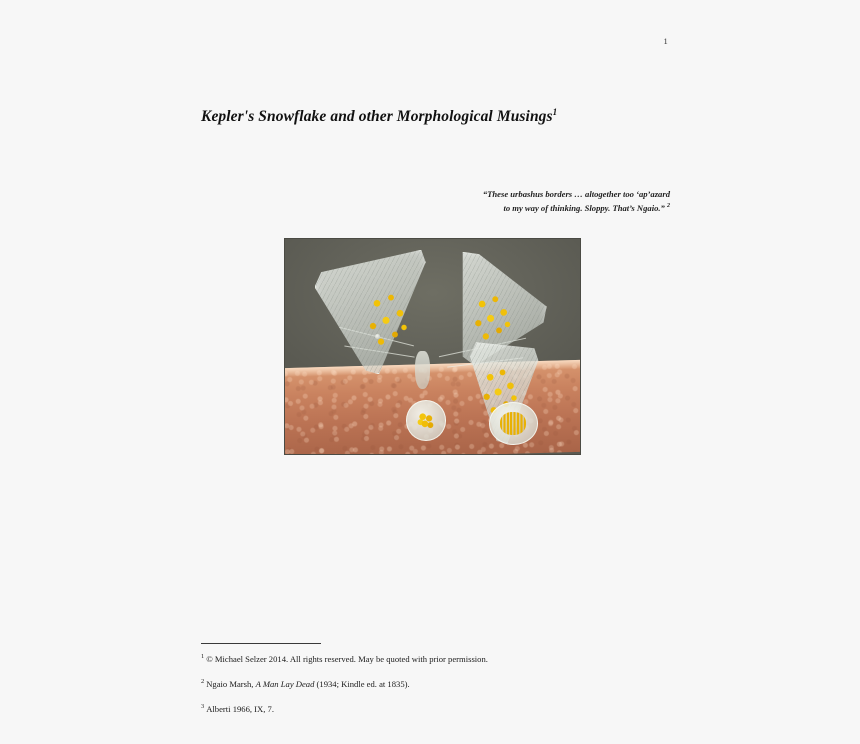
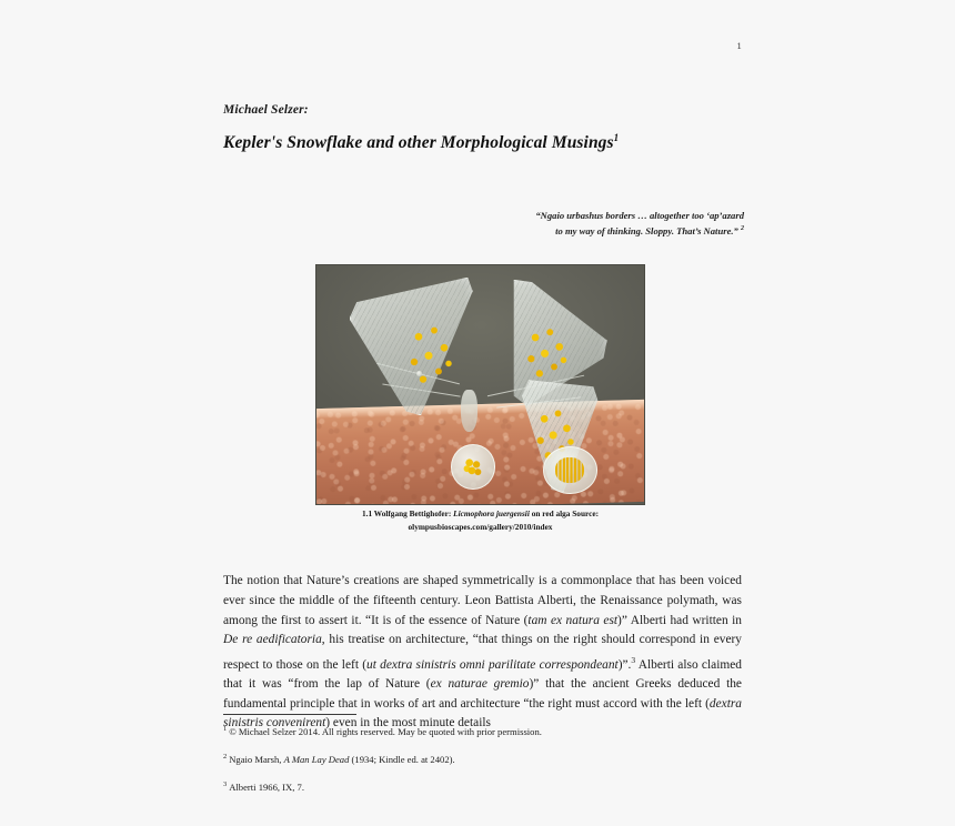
  1
+ Michael Selzer:
  Kepler's Snowflake and other Morphological Musings1
- “These urbashus borders … altogether too ‘ap’azard
+ “Ngaio urbashus borders … altogether too ‘ap’azard
- to my way of thinking. Sloppy. That’s Ngaio.”
+ to my way of thinking. Sloppy. That’s Nature.”
+ 1.1 Wolfgang Bettighofer: Licmophora juergensii on red alga Source:
+ olympusbioscapes.com/gallery/2010/index
+ The notion that Nature’s creations are shaped symmetrically is a commonplace that has been voiced ever since the middle of the fifteenth century. Leon Battista Alberti, the Renaissance polymath, was among the first to assert it. “It is of the essence of Nature (tam ex natura est)” Alberti had written in De re aedificatoria, his treatise on architecture, “that things on the right should correspond in every respect to those on the left (ut dextra sinistris omni parilitate correspondeant)”.3 Alberti also claimed that it was “from the lap of Nature (ex naturae gremio)” that the ancient Greeks deduced the fundamental principle that in works of art and architecture “the right must accord with the left (dextra sinistris convenirent) even in the most minute details
  © Michael Selzer 2014. All rights reserved. May be quoted with prior permission.
- Ngaio Marsh, A Man Lay Dead (1934; Kindle ed. at 1835).
+ Ngaio Marsh, A Man Lay Dead (1934; Kindle ed. at 2402).
  Alberti 1966, IX, 7.
